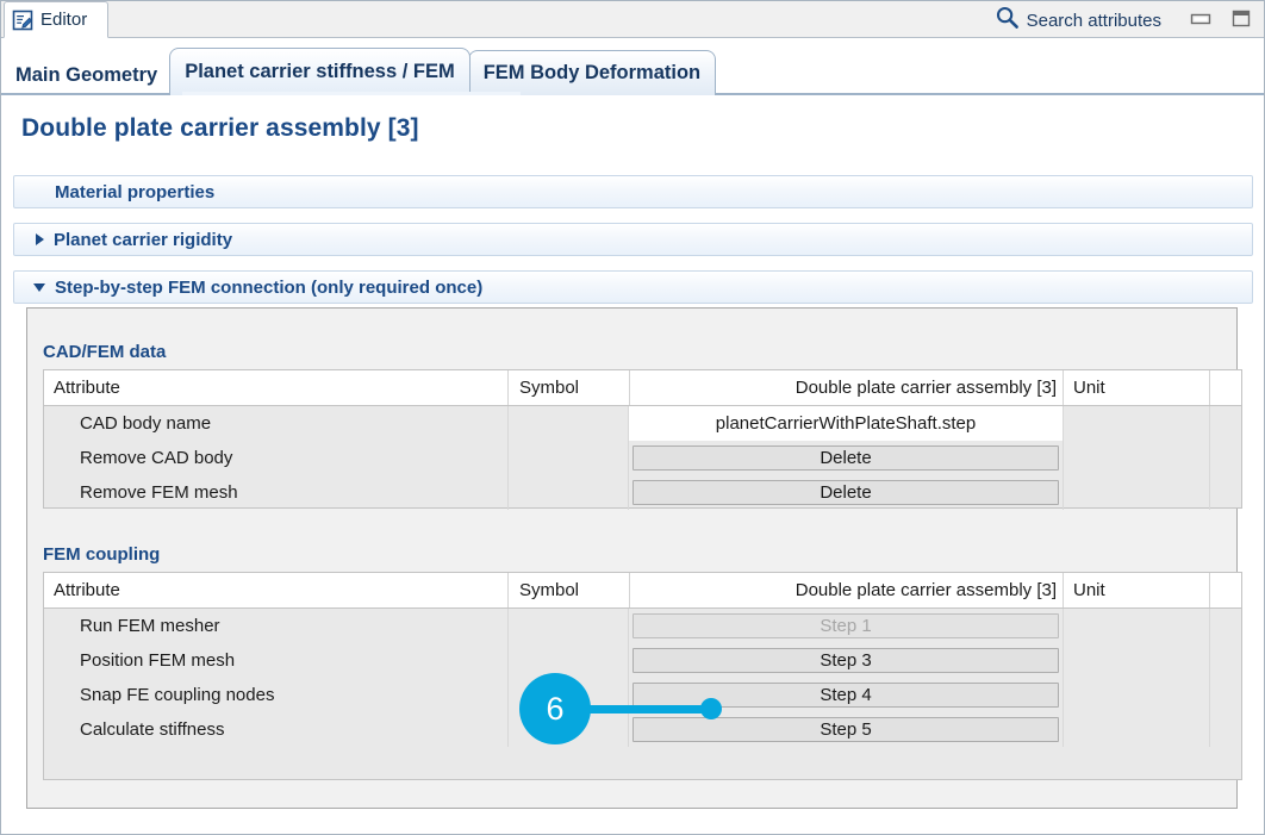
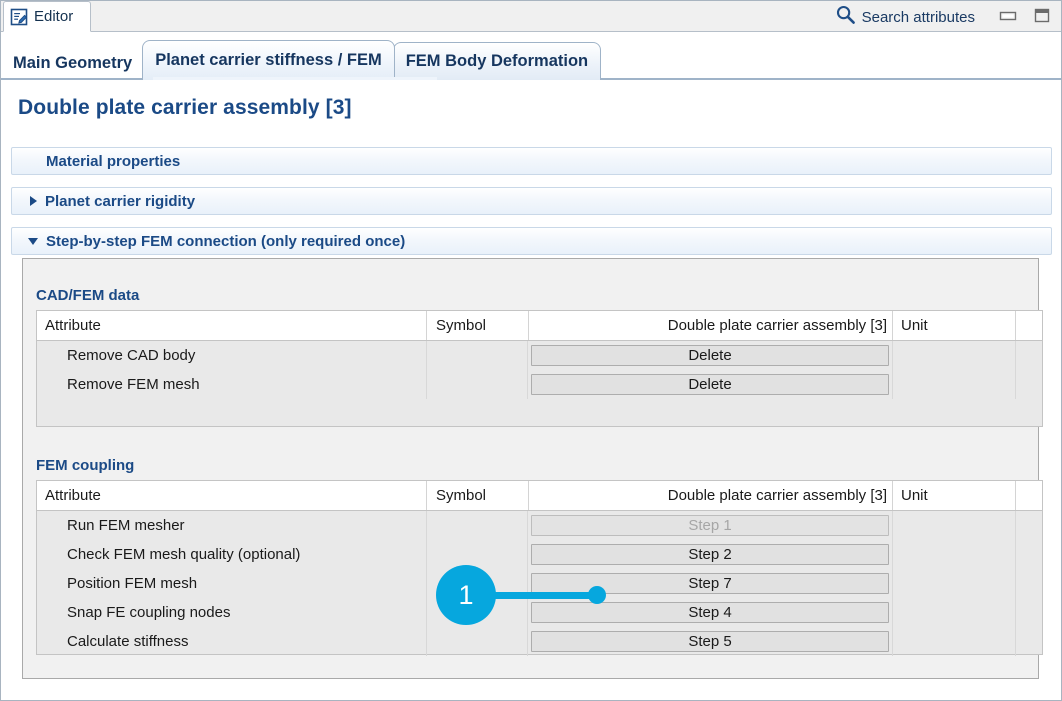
  Editor
  Search attributes
  Main Geometry
  Planet carrier stiffness / FEM
  FEM Body Deformation
  Double plate carrier assembly [3]
  Material properties
  Planet carrier rigidity
  Step-by-step FEM connection (only required once)
  CAD/FEM data
  Attribute
  Symbol
  Double plate carrier assembly [3]
  Unit
- CAD body name
- planetCarrierWithPlateShaft.step
  Remove CAD body
  Delete
  Remove FEM mesh
  Delete
  FEM coupling
  Attribute
  Symbol
  Double plate carrier assembly [3]
  Unit
  Run FEM mesher
  Step 1
+ Check FEM mesh quality (optional)
+ Step 2
  Position FEM mesh
- Step 3
+ Step 7
  Snap FE coupling nodes
  Step 4
  Calculate stiffness
  Step 5
- 6
+ 1
